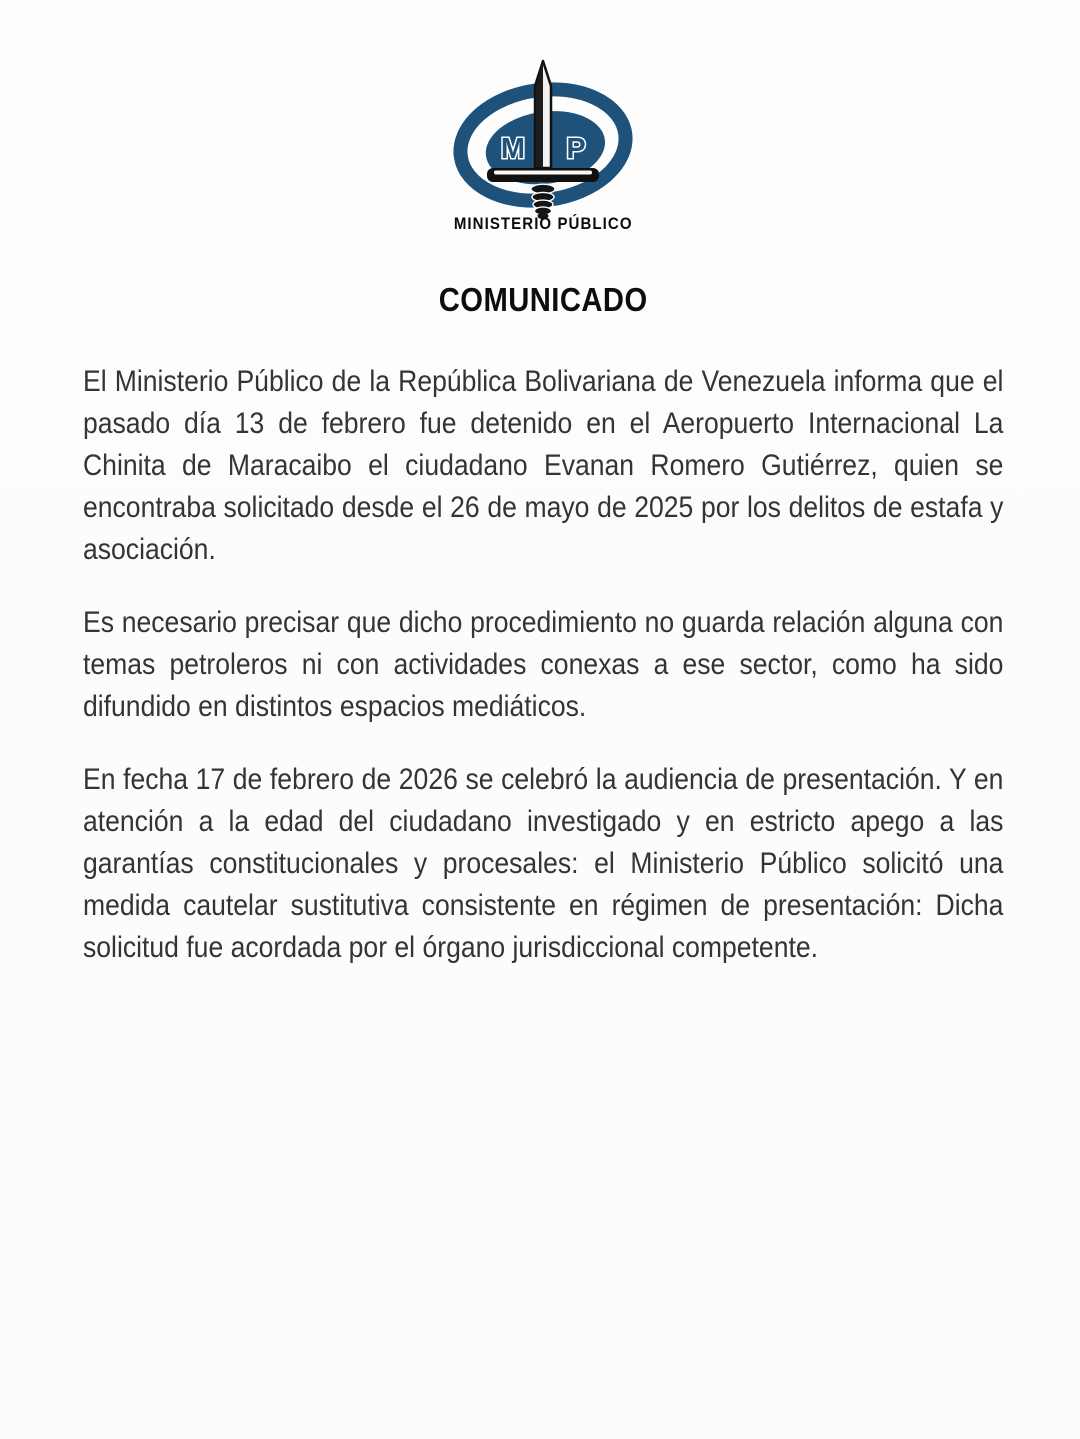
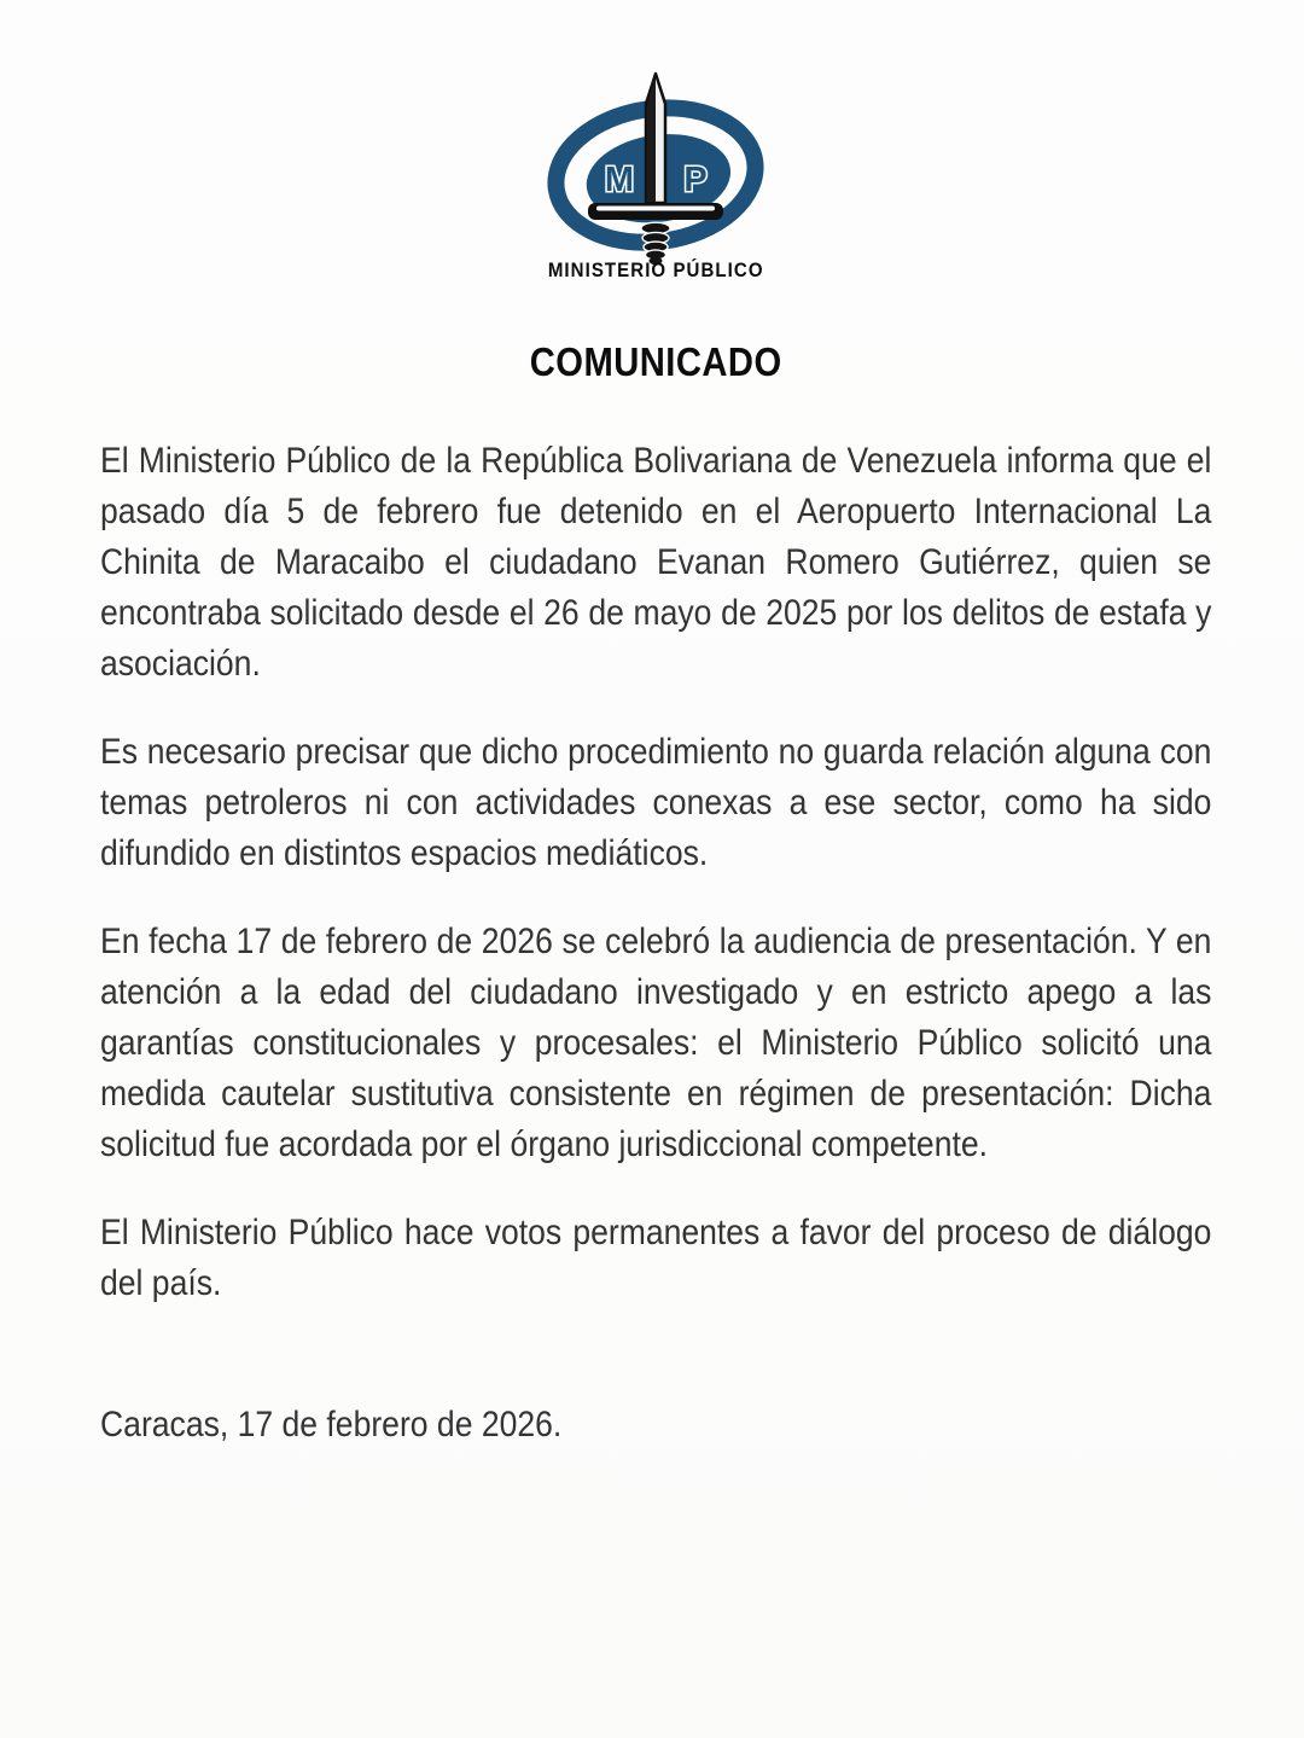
  M
  P
  MINISTERIO PÚBLICO
  COMUNICADO
- El Ministerio Público de la República Bolivariana de Venezuela informa que el pasado día 13 de febrero fue detenido en el Aeropuerto Internacional La Chinita de Maracaibo el ciudadano Evanan Romero Gutiérrez, quien se encontraba solicitado desde el 26 de mayo de 2025 por los delitos de estafa y asociación.
+ El Ministerio Público de la República Bolivariana de Venezuela informa que el pasado día 5 de febrero fue detenido en el Aeropuerto Internacional La Chinita de Maracaibo el ciudadano Evanan Romero Gutiérrez, quien se encontraba solicitado desde el 26 de mayo de 2025 por los delitos de estafa y asociación.
  Es necesario precisar que dicho procedimiento no guarda relación alguna con temas petroleros ni con actividades conexas a ese sector, como ha sido difundido en distintos espacios mediáticos.
  En fecha 17 de febrero de 2026 se celebró la audiencia de presentación. Y en atención a la edad del ciudadano investigado y en estricto apego a las garantías constitucionales y procesales: el Ministerio Público solicitó una medida cautelar sustitutiva consistente en régimen de presentación: Dicha solicitud fue acordada por el órgano jurisdiccional competente.
+ El Ministerio Público hace votos permanentes a favor del proceso de diálogo del país.
+ Caracas, 17 de febrero de 2026.
